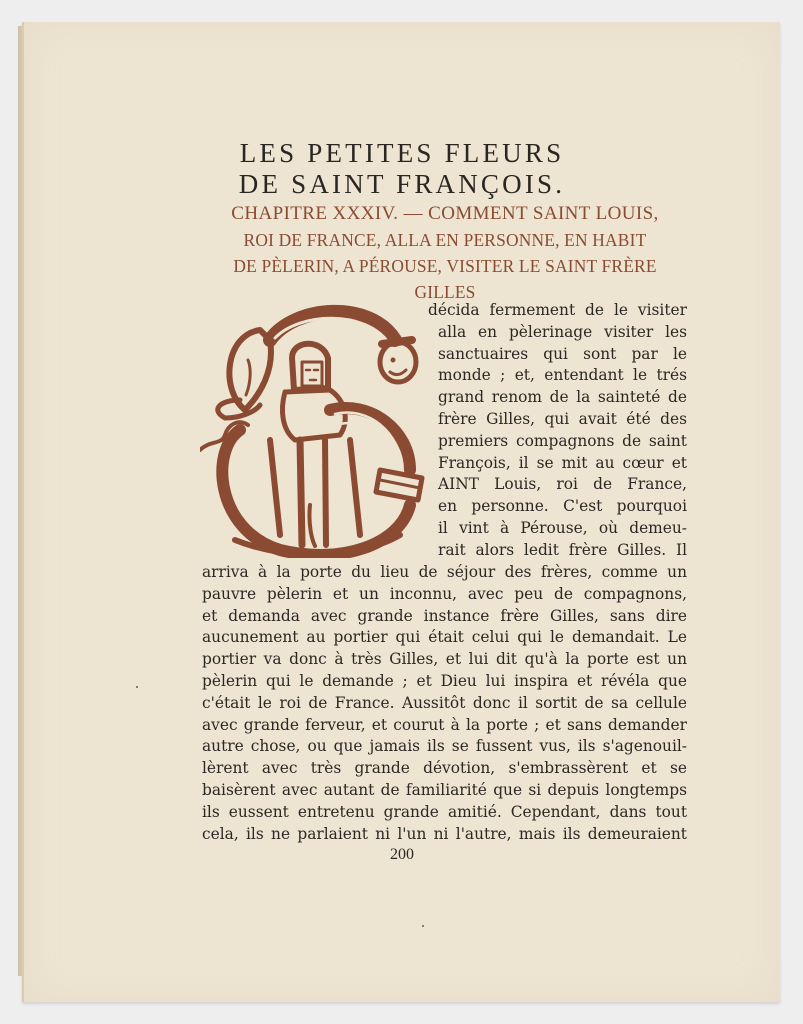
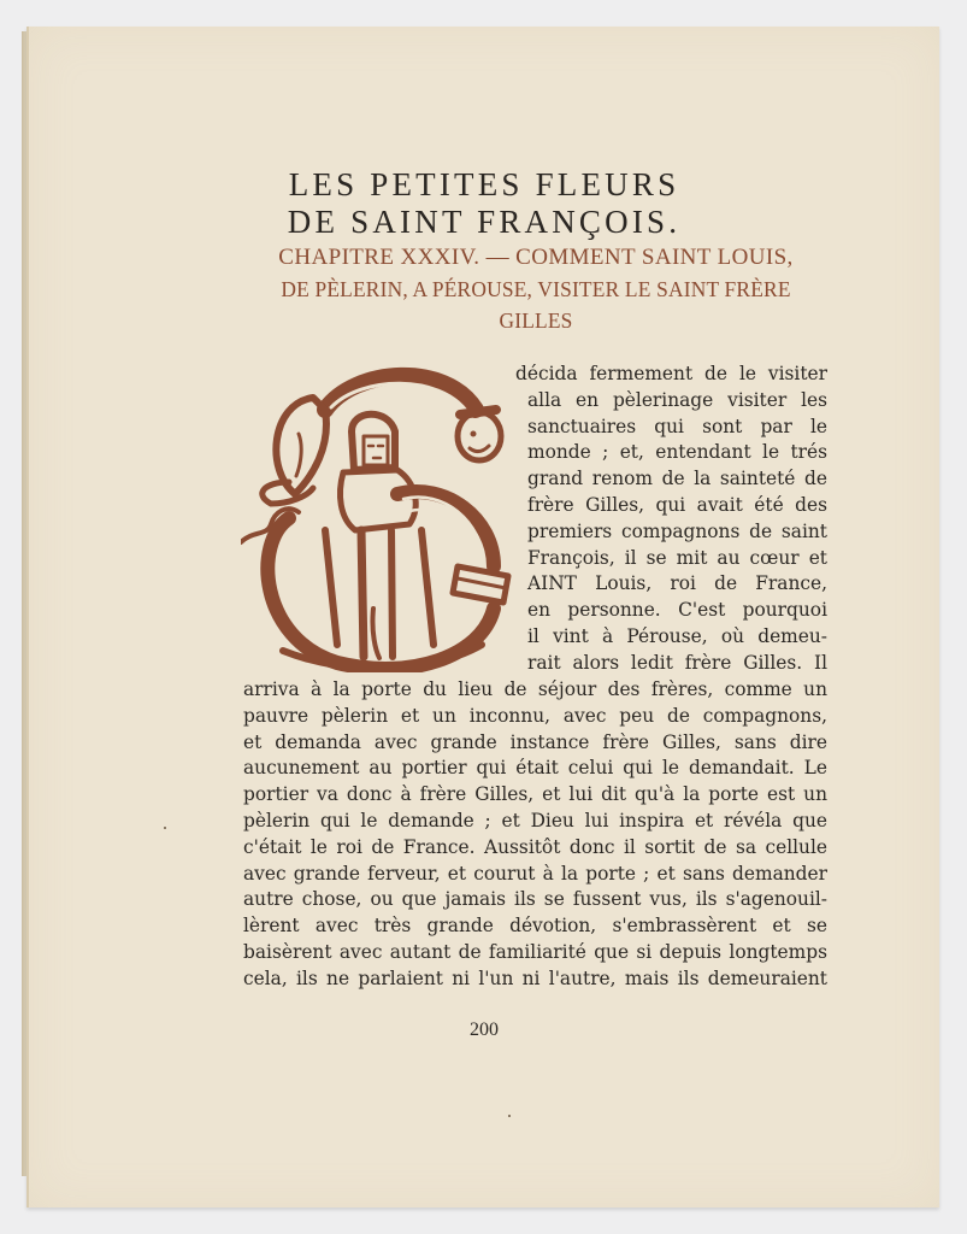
  LES PETITES FLEURS
  DE SAINT FRANÇOIS.
  CHAPITRE XXXIV. — COMMENT SAINT LOUIS,
- ROI DE FRANCE, ALLA EN PERSONNE, EN HABIT
  DE PÈLERIN, A PÉROUSE, VISITER LE SAINT FRÈRE
  GILLES
  décida fermement de le visiter
  alla en pèlerinage visiter les
  sanctuaires qui sont par le
  monde ; et, entendant le trés
  grand renom de la sainteté de
  frère Gilles, qui avait été des
  premiers compagnons de saint
  François, il se mit au cœur et
  AINT Louis, roi de France,
  en personne. C'est pourquoi
  il vint à Pérouse, où demeu-
  rait alors ledit frère Gilles. Il
  arriva à la porte du lieu de séjour des frères, comme un
  pauvre pèlerin et un inconnu, avec peu de compagnons,
  et demanda avec grande instance frère Gilles, sans dire
  aucunement au portier qui était celui qui le demandait. Le
- portier va donc à très Gilles, et lui dit qu'à la porte est un
+ portier va donc à frère Gilles, et lui dit qu'à la porte est un
  pèlerin qui le demande ; et Dieu lui inspira et révéla que
  c'était le roi de France. Aussitôt donc il sortit de sa cellule
  avec grande ferveur, et courut à la porte ; et sans demander
  autre chose, ou que jamais ils se fussent vus, ils s'agenouil-
  lèrent avec très grande dévotion, s'embrassèrent et se
  baisèrent avec autant de familiarité que si depuis longtemps
- ils eussent entretenu grande amitié. Cependant, dans tout
  cela, ils ne parlaient ni l'un ni l'autre, mais ils demeuraient
  200
